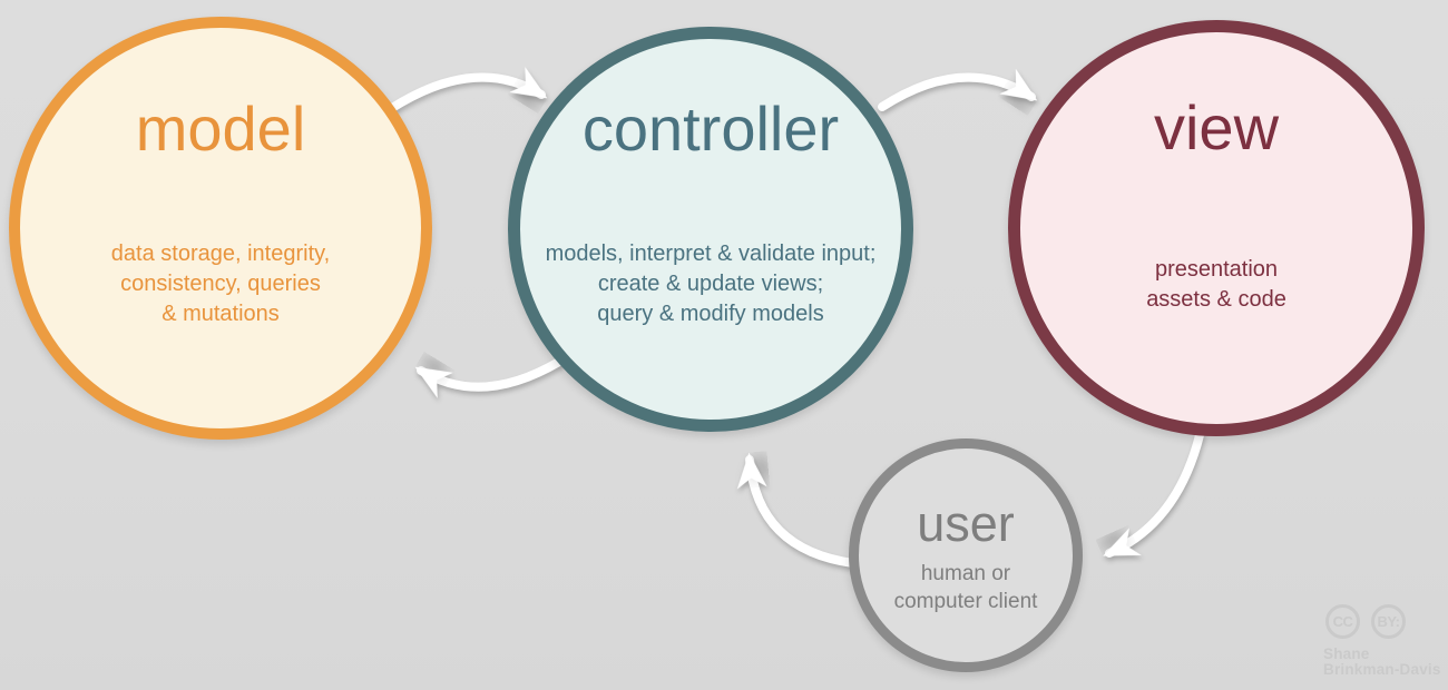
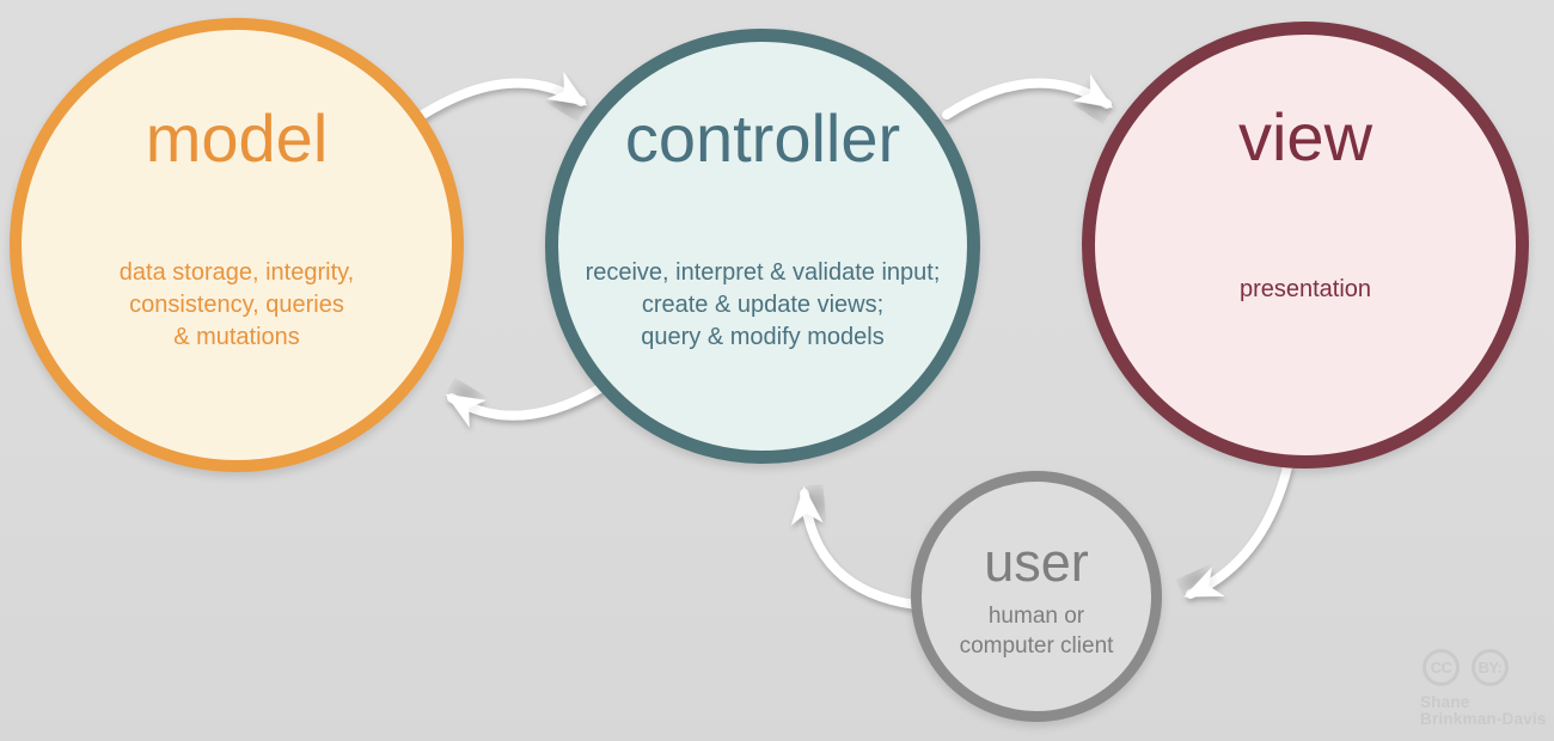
  model
  data storage, integrity,
  consistency, queries
  & mutations
  controller
- models, interpret & validate input;
+ receive, interpret & validate input;
  create & update views;
  query & modify models
  view
  presentation
- assets & code
  user
  human or
  computer client
